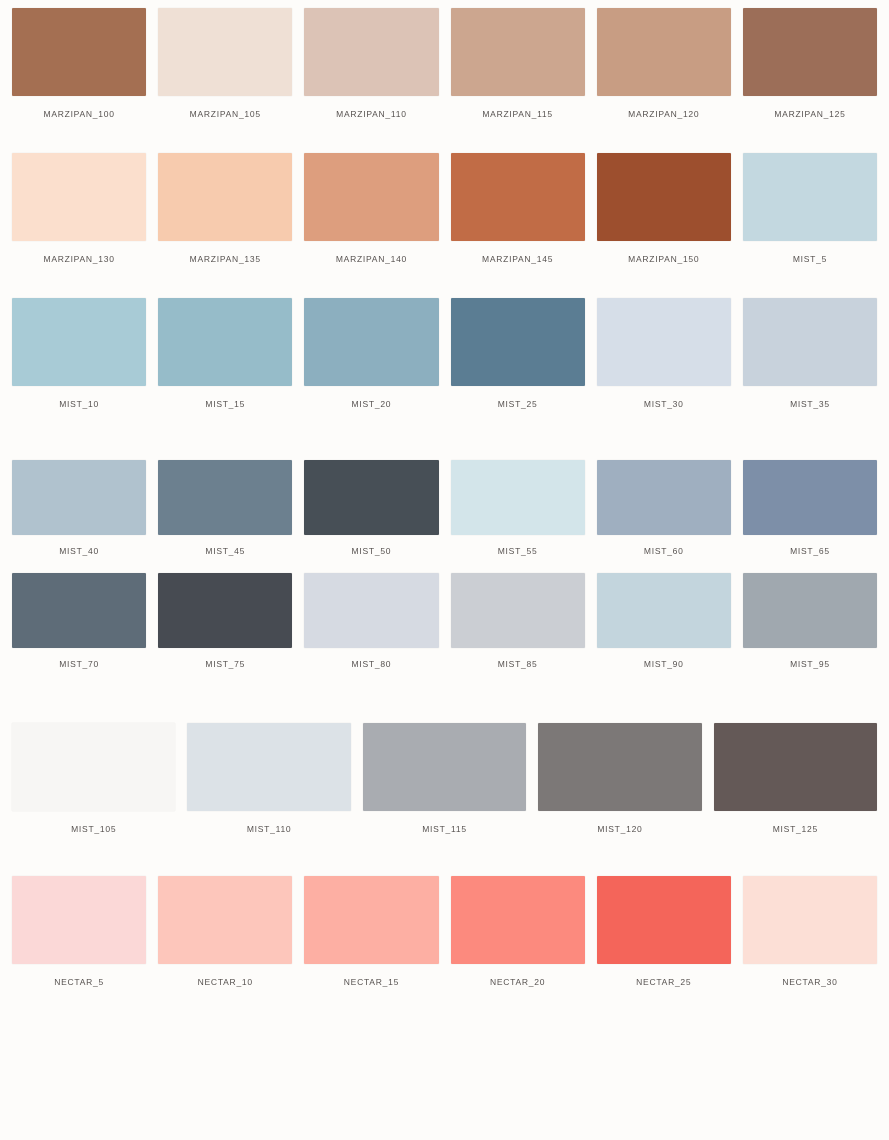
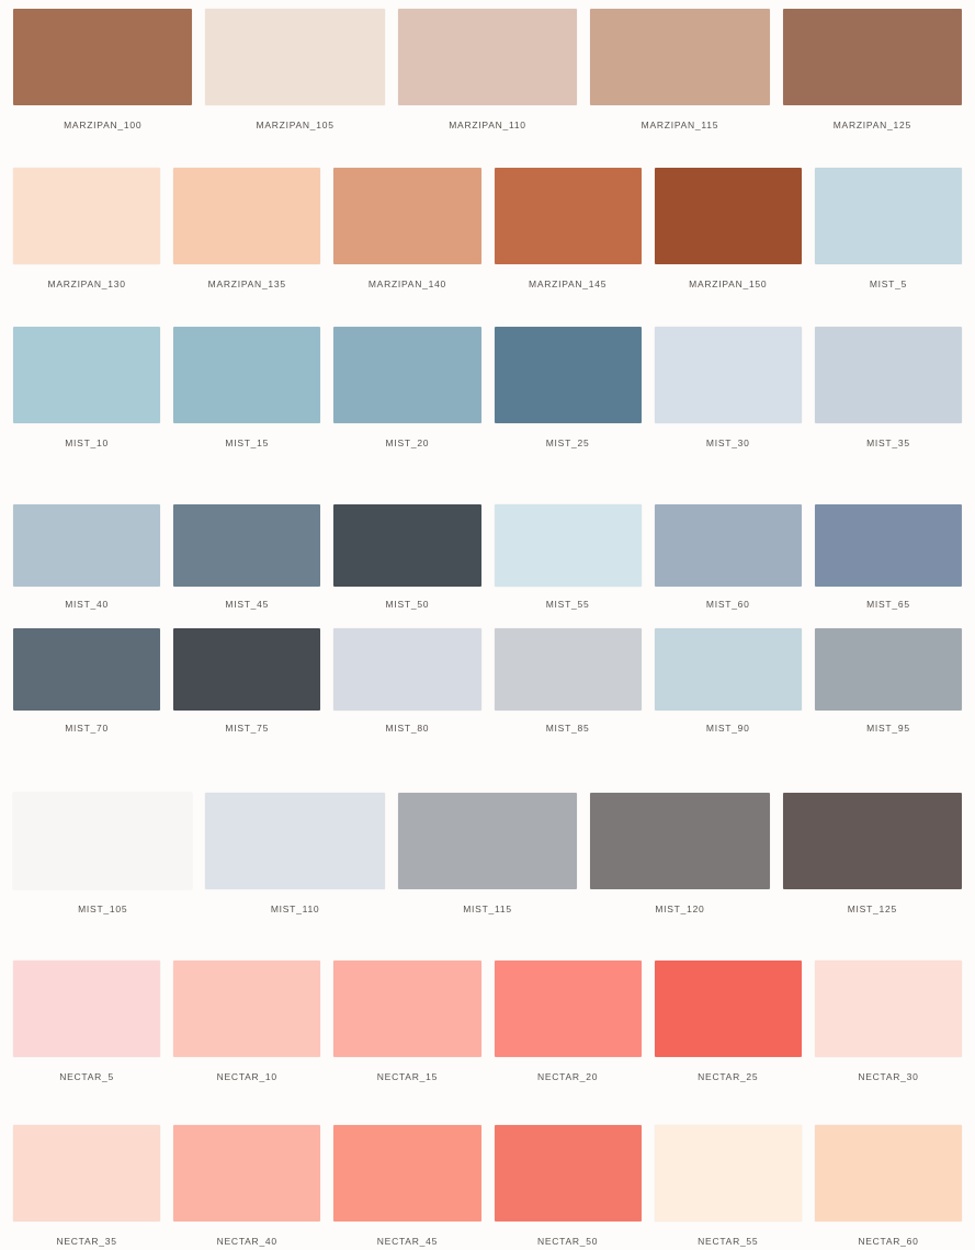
  MARZIPAN_100
  MARZIPAN_105
  MARZIPAN_110
  MARZIPAN_115
- MARZIPAN_120
  MARZIPAN_125
  MARZIPAN_130
  MARZIPAN_135
  MARZIPAN_140
  MARZIPAN_145
  MARZIPAN_150
  MIST_5
  MIST_10
  MIST_15
  MIST_20
  MIST_25
  MIST_30
  MIST_35
  MIST_40
  MIST_45
  MIST_50
  MIST_55
  MIST_60
  MIST_65
  MIST_70
  MIST_75
  MIST_80
  MIST_85
  MIST_90
  MIST_95
  MIST_105
  MIST_110
  MIST_115
  MIST_120
  MIST_125
  NECTAR_5
  NECTAR_10
  NECTAR_15
  NECTAR_20
  NECTAR_25
  NECTAR_30
+ NECTAR_35
+ NECTAR_40
+ NECTAR_45
+ NECTAR_50
+ NECTAR_55
+ NECTAR_60
